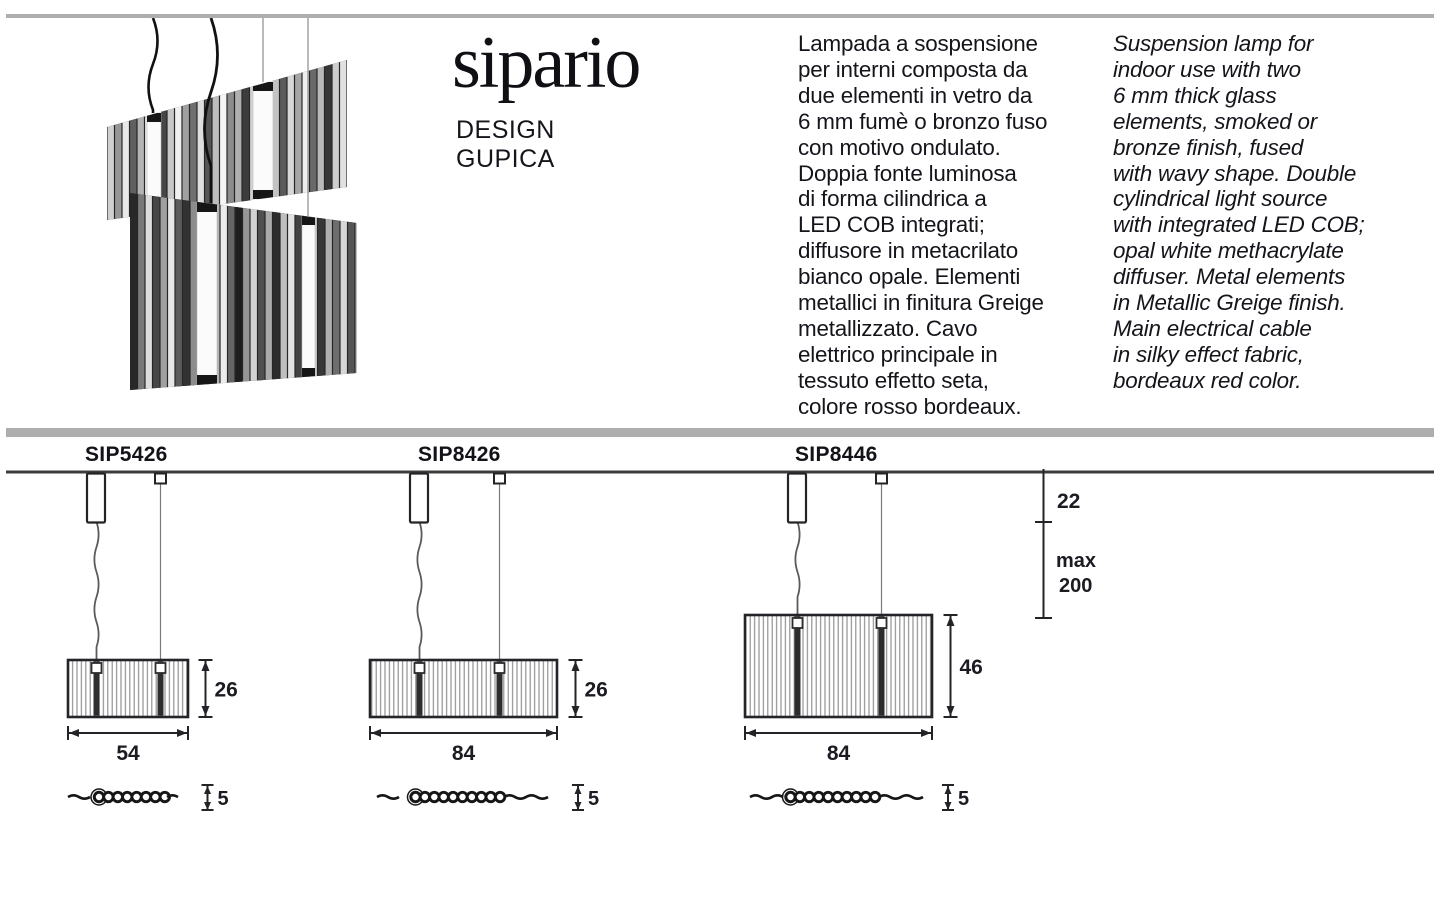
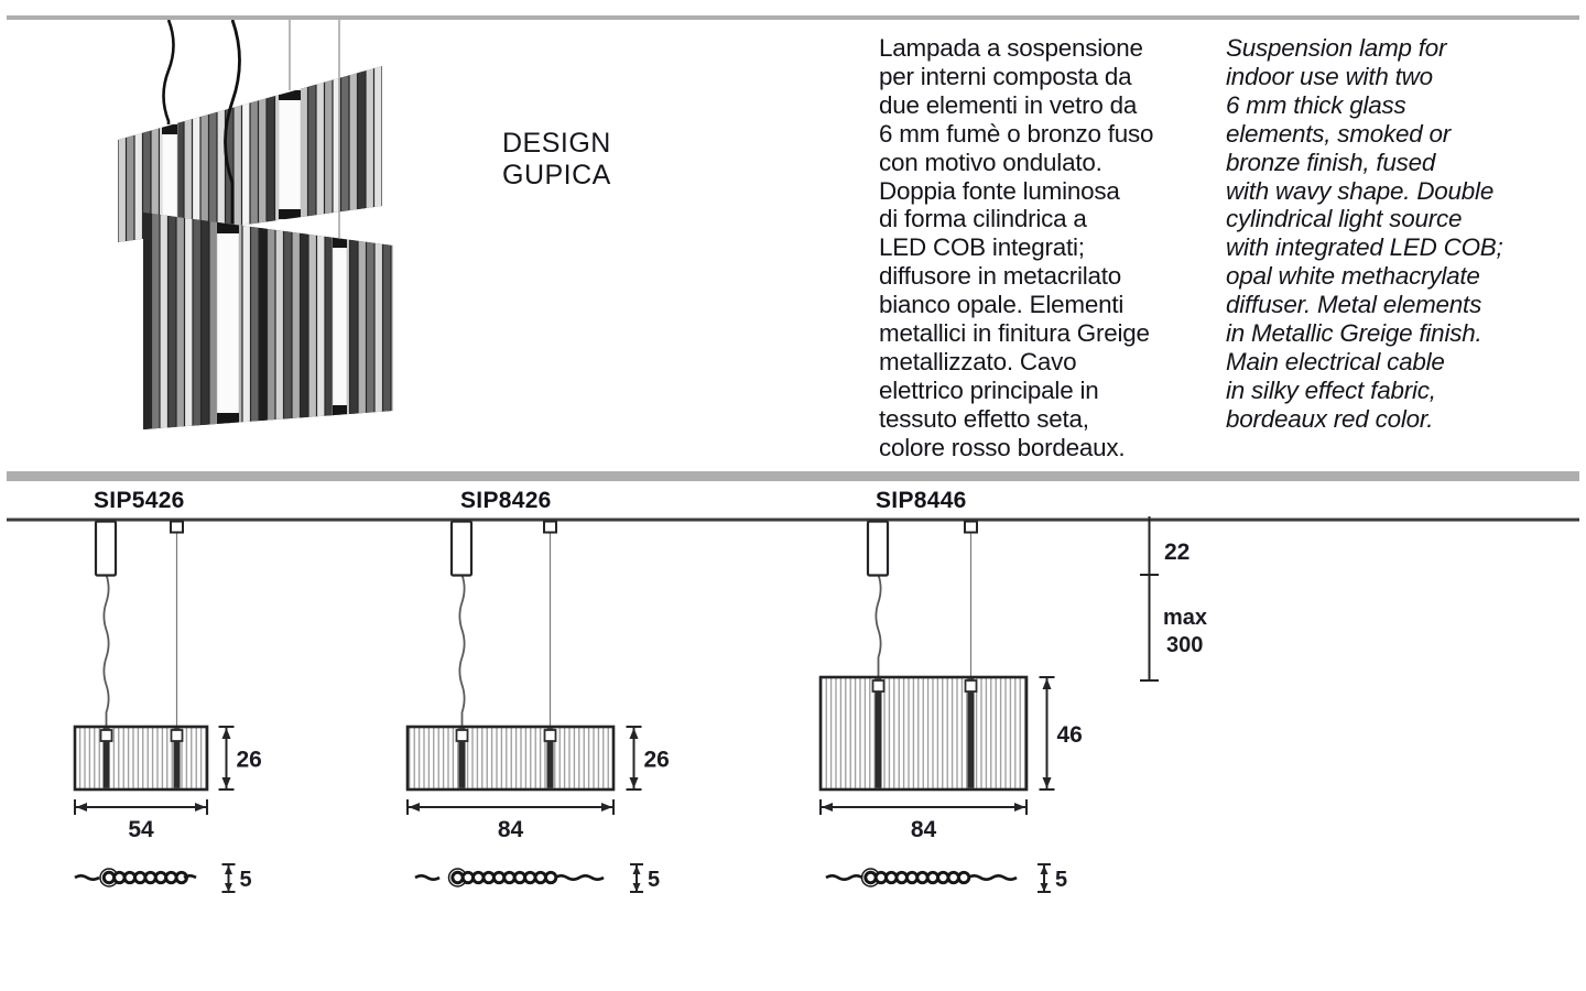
- sipario
  DESIGN
  GUPICA
  Lampada a sospensione
  per interni composta da
  due elementi in vetro da
  6 mm fumè o bronzo fuso
  con motivo ondulato.
  Doppia fonte luminosa
  di forma cilindrica a
  LED COB integrati;
  diffusore in metacrilato
  bianco opale. Elementi
  metallici in finitura Greige
  metallizzato. Cavo
  elettrico principale in
  tessuto effetto seta,
  colore rosso bordeaux.
  Suspension lamp for
  indoor use with two
  6 mm thick glass
  elements, smoked or
  bronze finish, fused
  with wavy shape. Double
  cylindrical light source
  with integrated LED COB;
  opal white methacrylate
  diffuser. Metal elements
  in Metallic Greige finish.
  Main electrical cable
  in silky effect fabric,
  bordeaux red color.
  SIP5426
  SIP8426
  SIP8446
  26
  54
  5
  26
  84
  5
  46
  84
  5
  22
  max
- 200
+ 300
